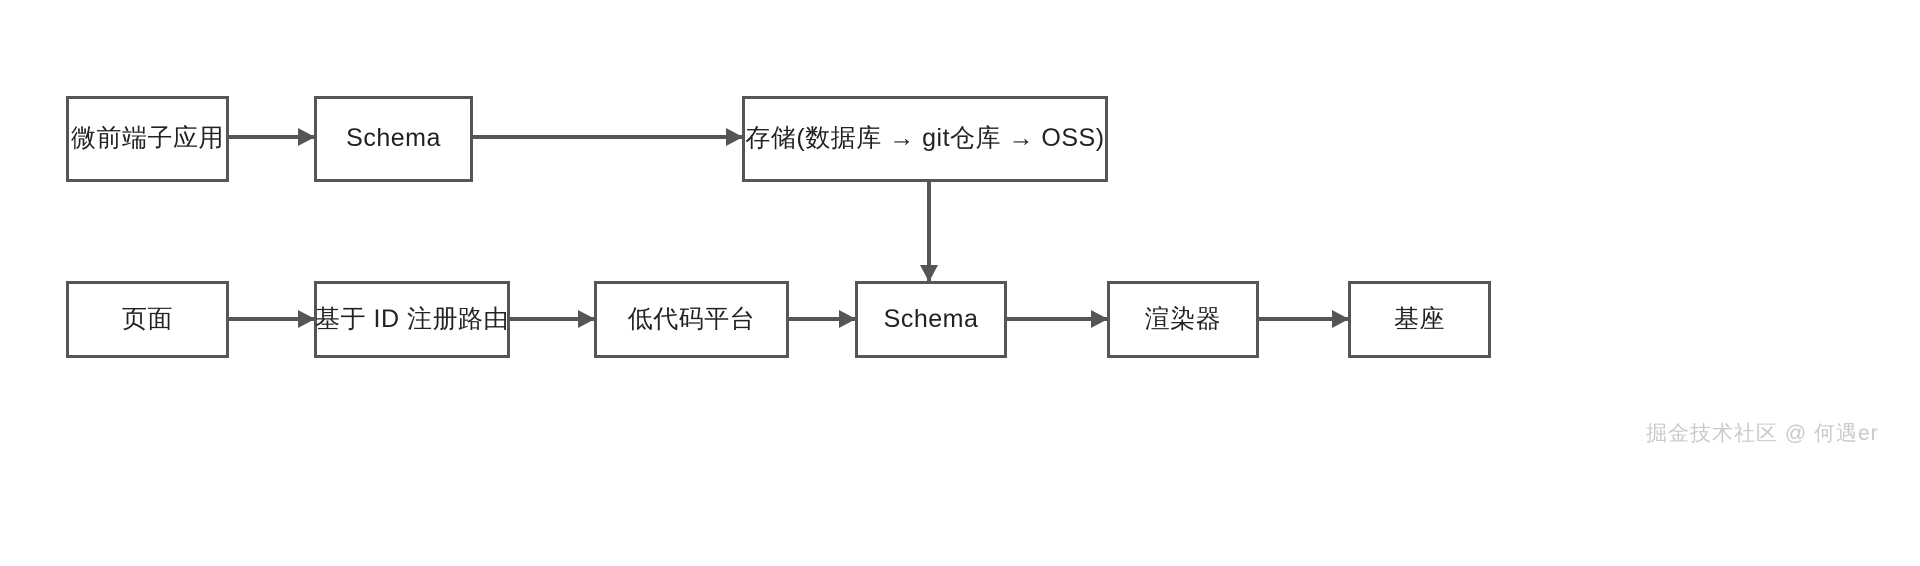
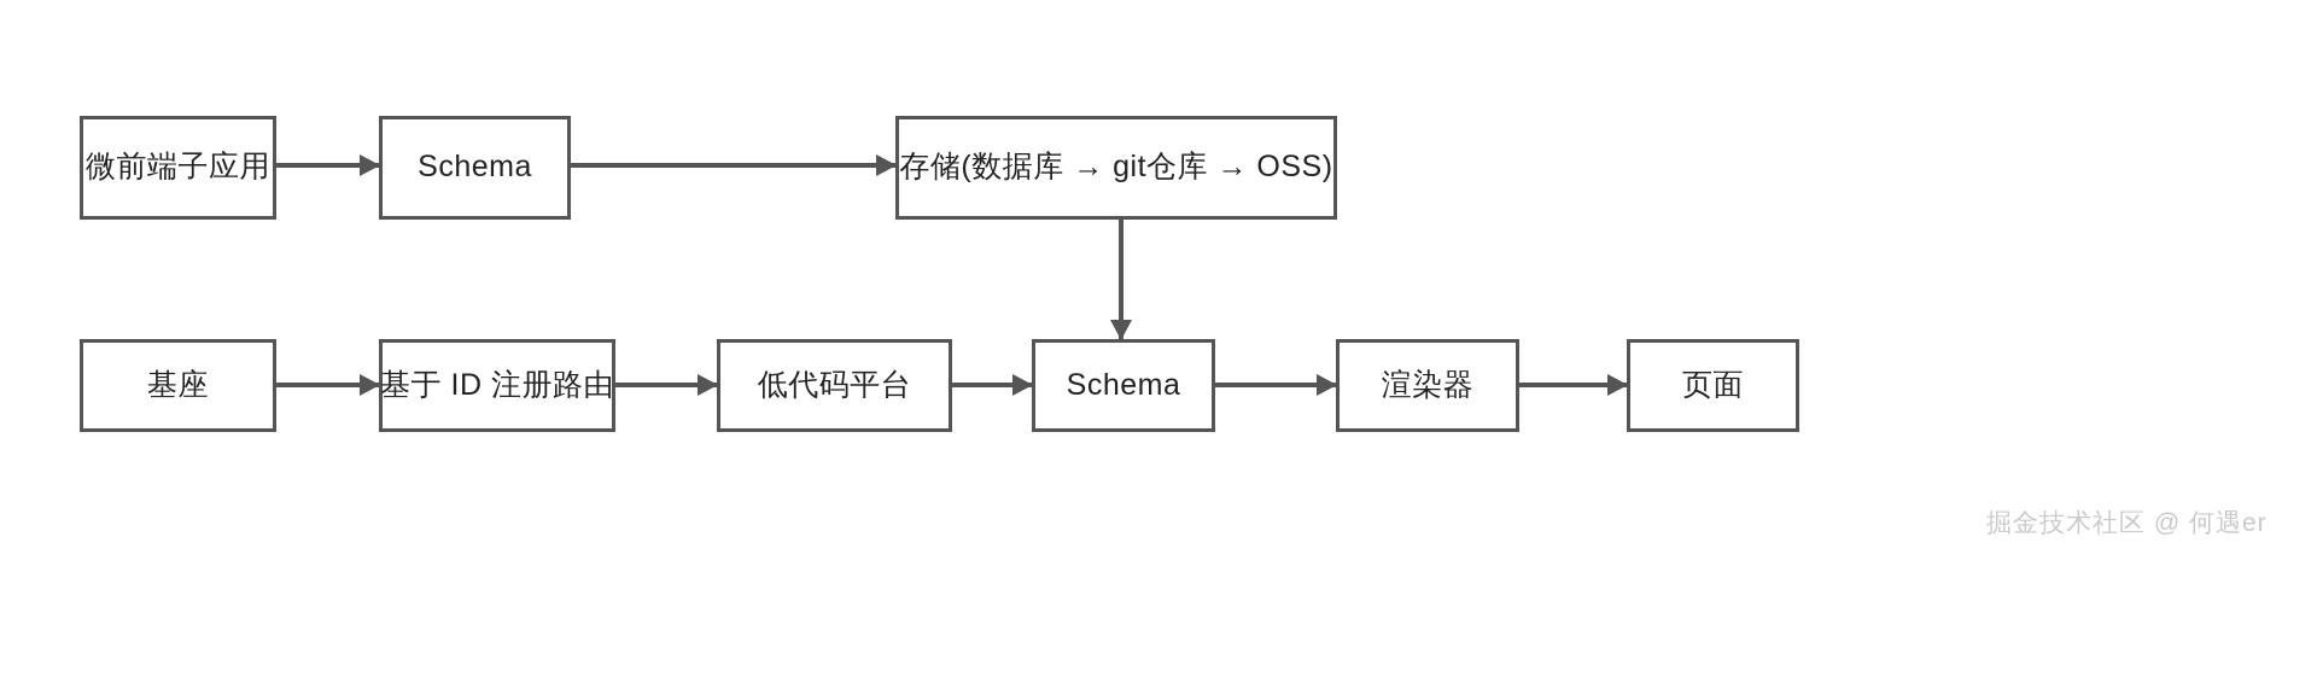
  微前端子应用
  Schema
  存储(数据库 → git仓库 → OSS)
- 页面
+ 基座
  基于 ID 注册路由
  低代码平台
  Schema
  渲染器
- 基座
+ 页面
  掘金技术社区 @ 何遇er
